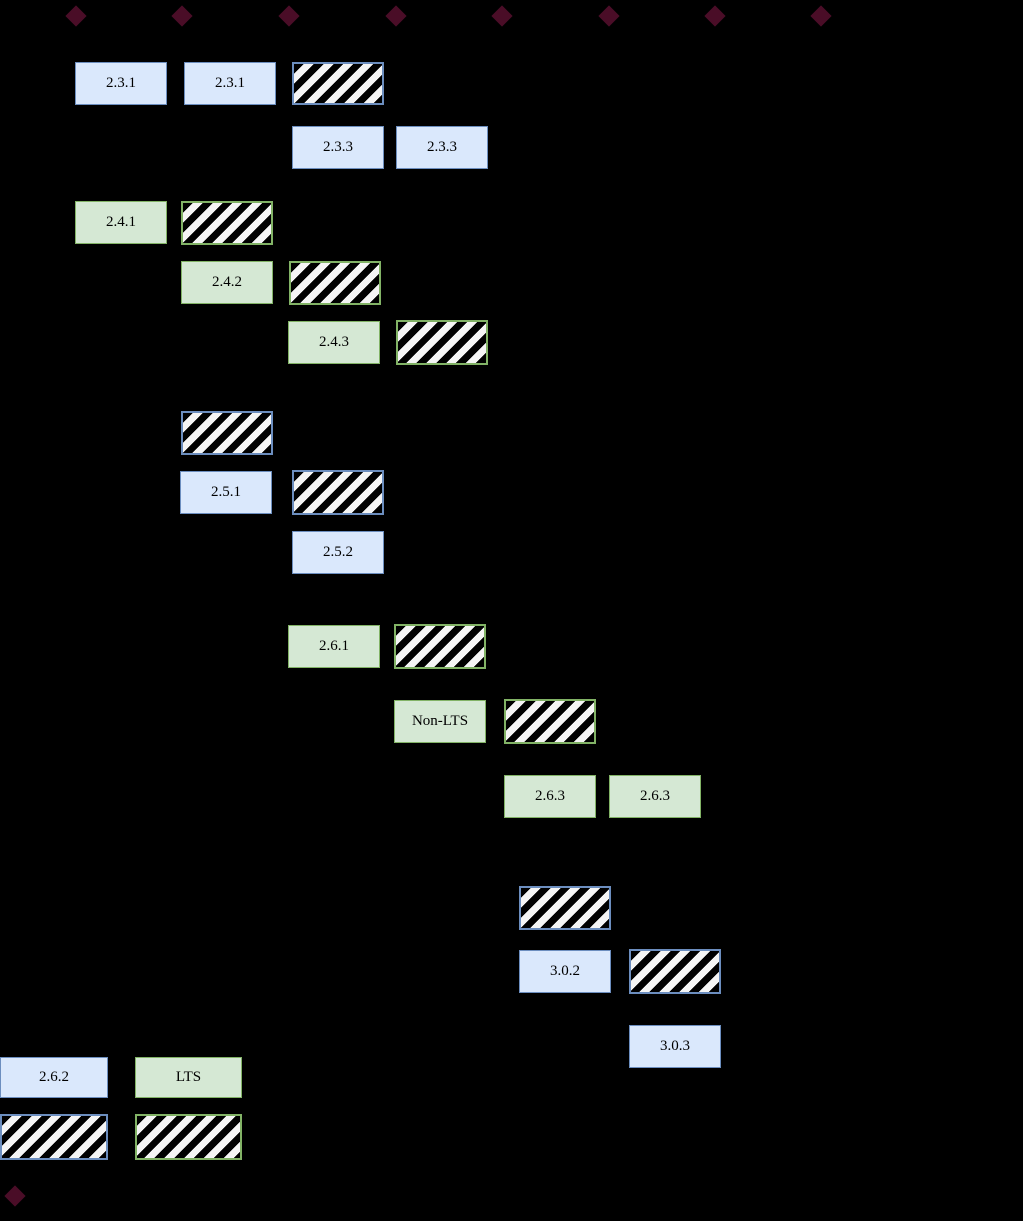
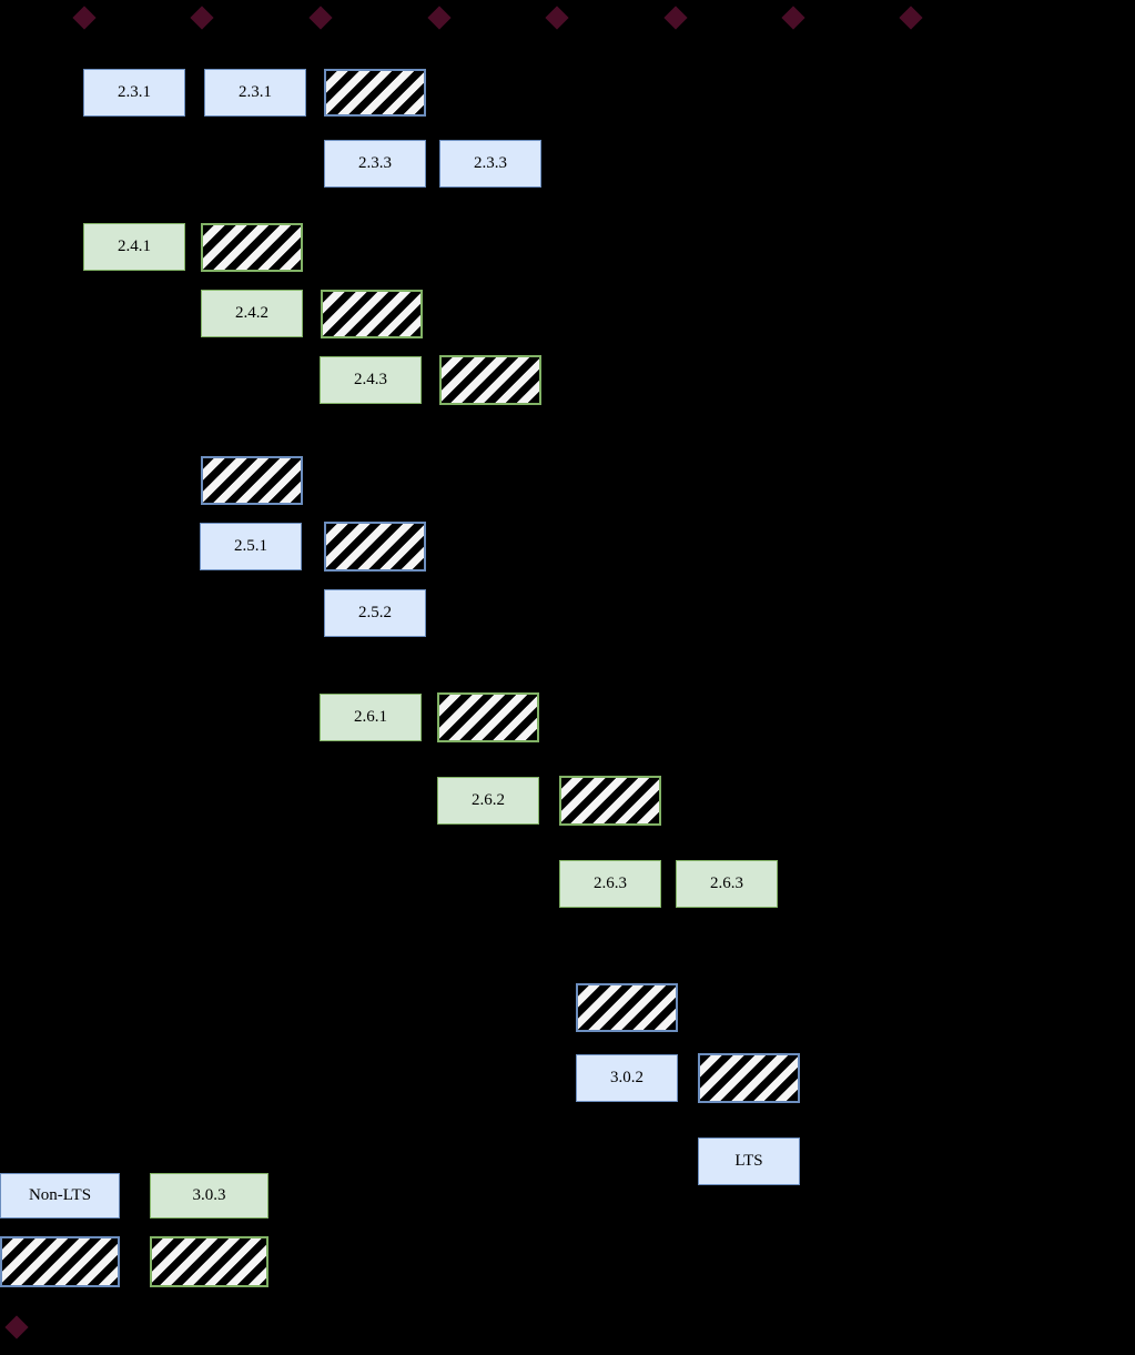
  2.3.1
  2.3.1
  2.3.3
  2.3.3
  2.4.1
  2.4.2
  2.4.3
  2.5.1
  2.5.2
  2.6.1
- Non-LTS
+ 2.6.2
  2.6.3
  2.6.3
  3.0.2
- 3.0.3
+ LTS
- 2.6.2
+ Non-LTS
- LTS
+ 3.0.3
